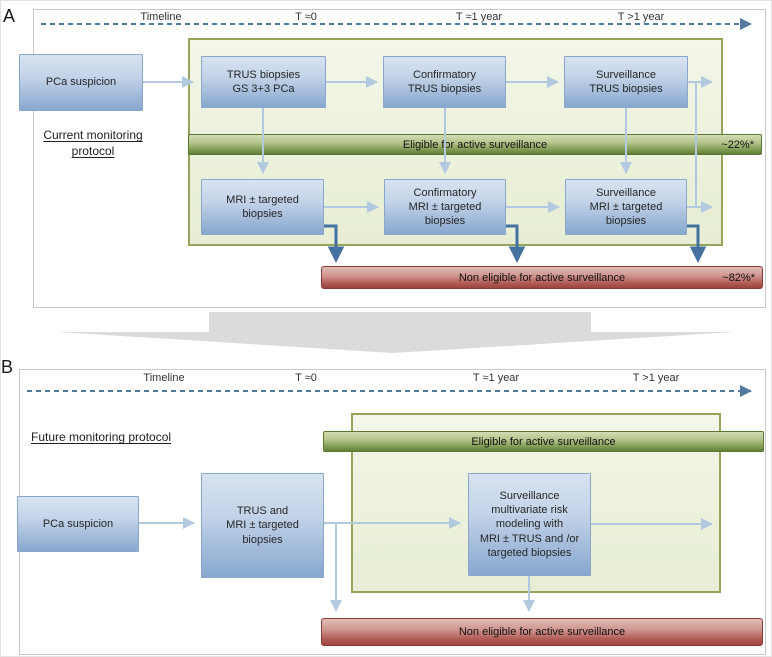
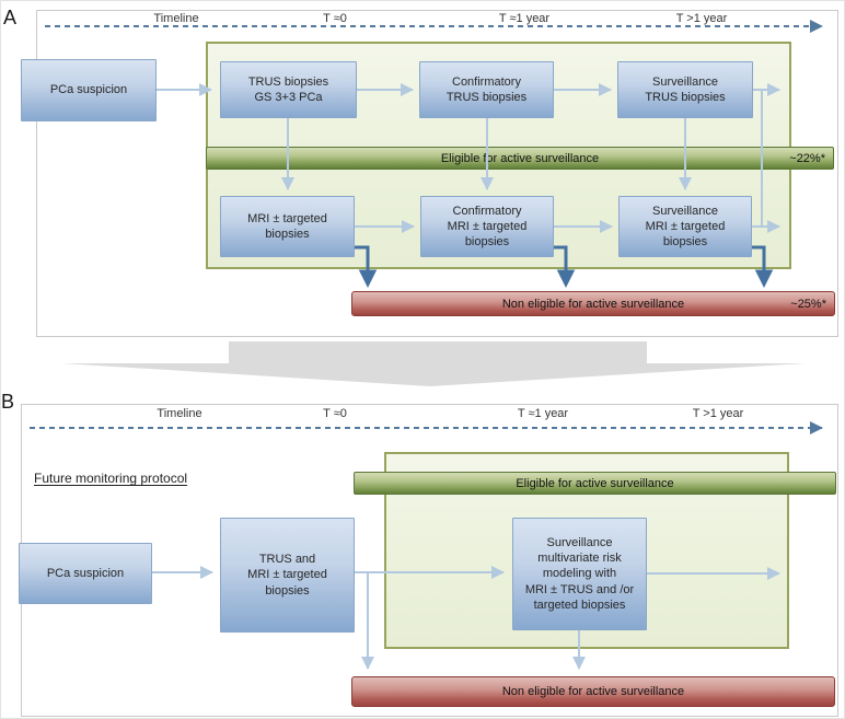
  A
  Timeline
  T ≈0
  T ≈1 year
  T >1 year
  PCa suspicion
- Current monitoring
- protocol
  TRUS biopsies
  GS 3+3 PCa
  Confirmatory
  TRUS biopsies
  Surveillance
  TRUS biopsies
  Eligible for active surveillance
  ~22%*
  MRI ± targeted
  biopsies
  Confirmatory
  MRI ± targeted
  biopsies
  Surveillance
  MRI ± targeted
  biopsies
  Non eligible for active surveillance
- ~82%*
+ ~25%*
  B
  Timeline
  T ≈0
  T ≈1 year
  T >1 year
  Future monitoring protocol
  Eligible for active surveillance
  PCa suspicion
  TRUS and
  MRI ± targeted
  biopsies
  Surveillance
  multivariate risk
  modeling with
  MRI ± TRUS and /or
  targeted biopsies
  Non eligible for active surveillance
